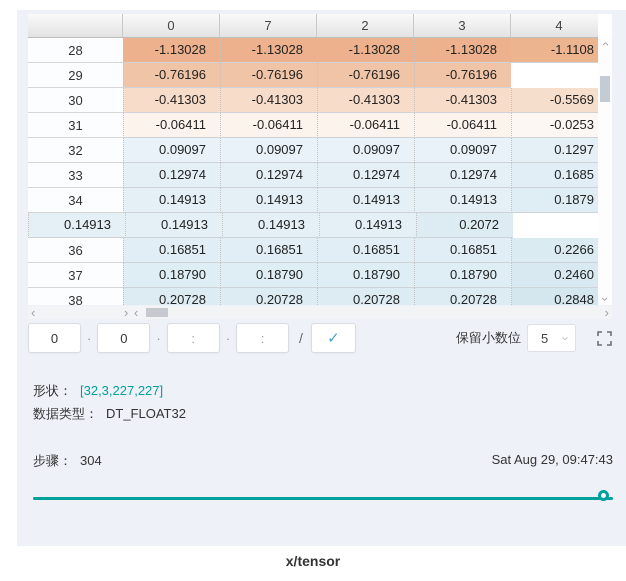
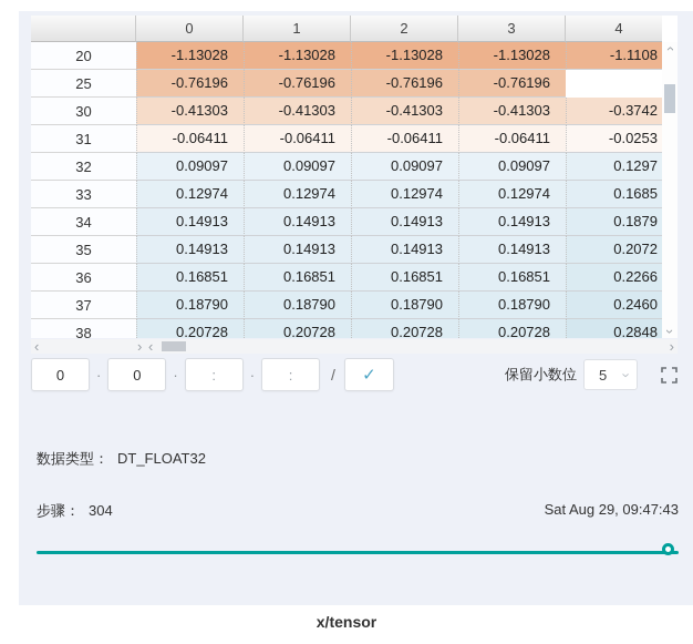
  0
- 7
+ 1
  2
  3
  4
- 28
+ 20
  -1.13028
  -1.13028
  -1.13028
  -1.13028
  -1.1108
- 29
+ 25
  -0.76196
  -0.76196
  -0.76196
  -0.76196
  30
  -0.41303
  -0.41303
  -0.41303
  -0.41303
- -0.5569
+ -0.3742
  31
  -0.06411
  -0.06411
  -0.06411
  -0.06411
  -0.0253
  32
  0.09097
  0.09097
  0.09097
  0.09097
  0.1297
  33
  0.12974
  0.12974
  0.12974
  0.12974
  0.1685
  34
  0.14913
  0.14913
  0.14913
  0.14913
  0.1879
+ 35
  0.14913
  0.14913
  0.14913
  0.14913
  0.2072
  36
  0.16851
  0.16851
  0.16851
  0.16851
  0.2266
  37
  0.18790
  0.18790
  0.18790
  0.18790
  0.2460
  38
  0.20728
  0.20728
  0.20728
  0.20728
  0.2848
  ‹
  ›
  ‹
  ›
  0
  ·
  0
  ·
  :
  ·
  :
  /
  ✓
  保留小数位
  5
- 形状： [32,3,227,227]
  数据类型： DT_FLOAT32
  步骤： 304
  Sat Aug 29, 09:47:43
  x/tensor
